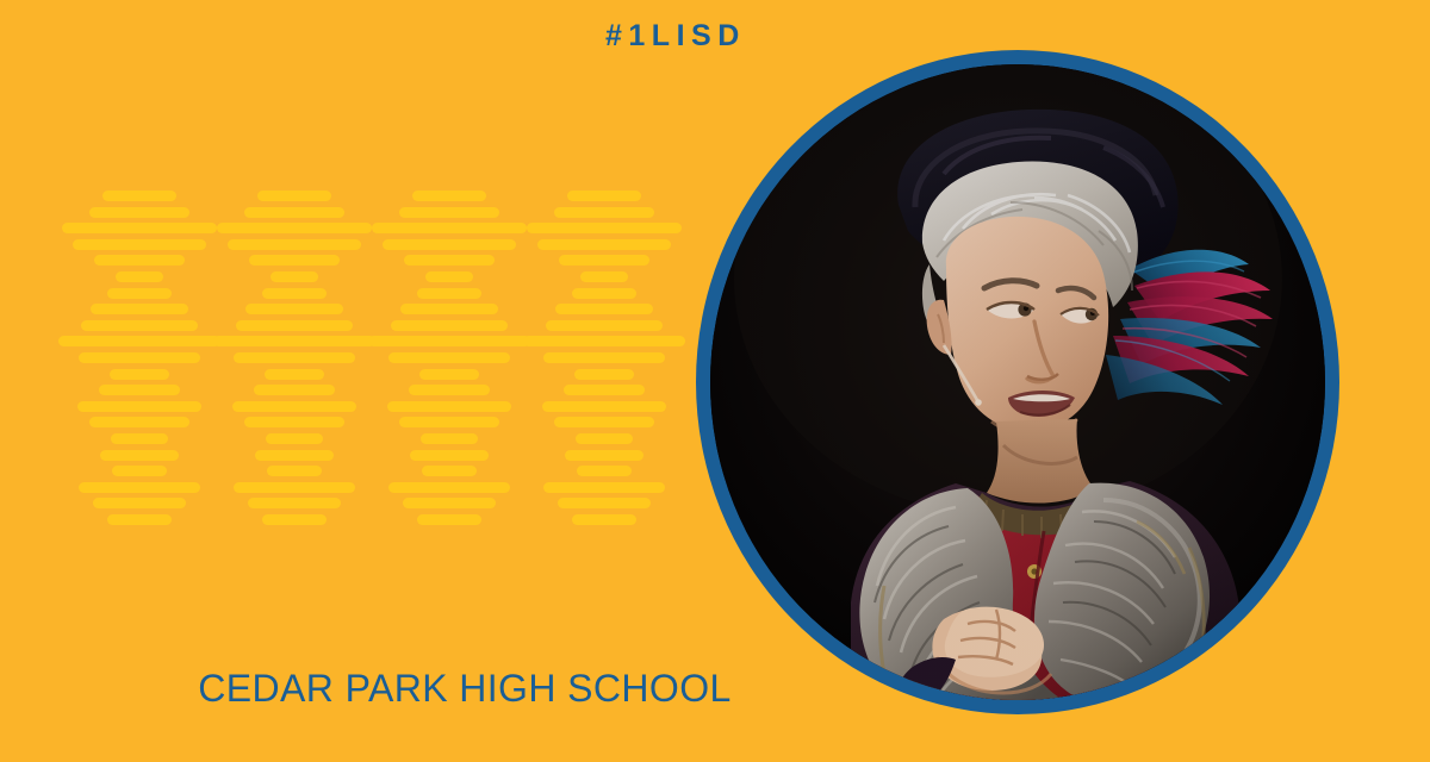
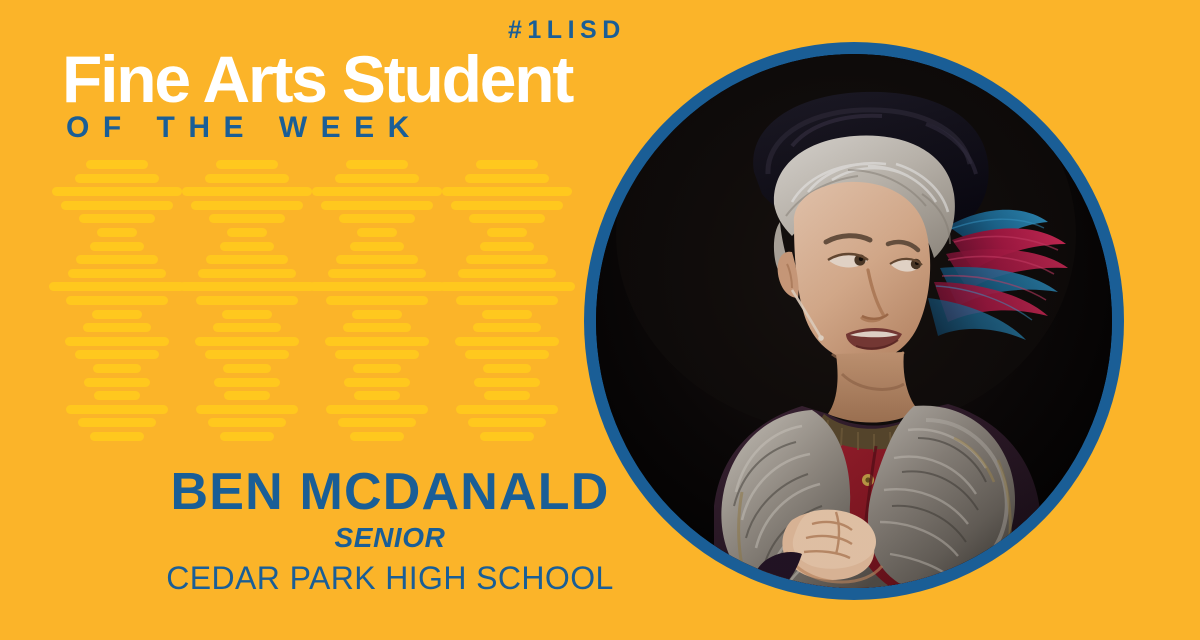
  #1LISD
+ Fine Arts Student
+ OF THE WEEK
+ BEN MCDANALD
+ SENIOR
  CEDAR PARK HIGH SCHOO
